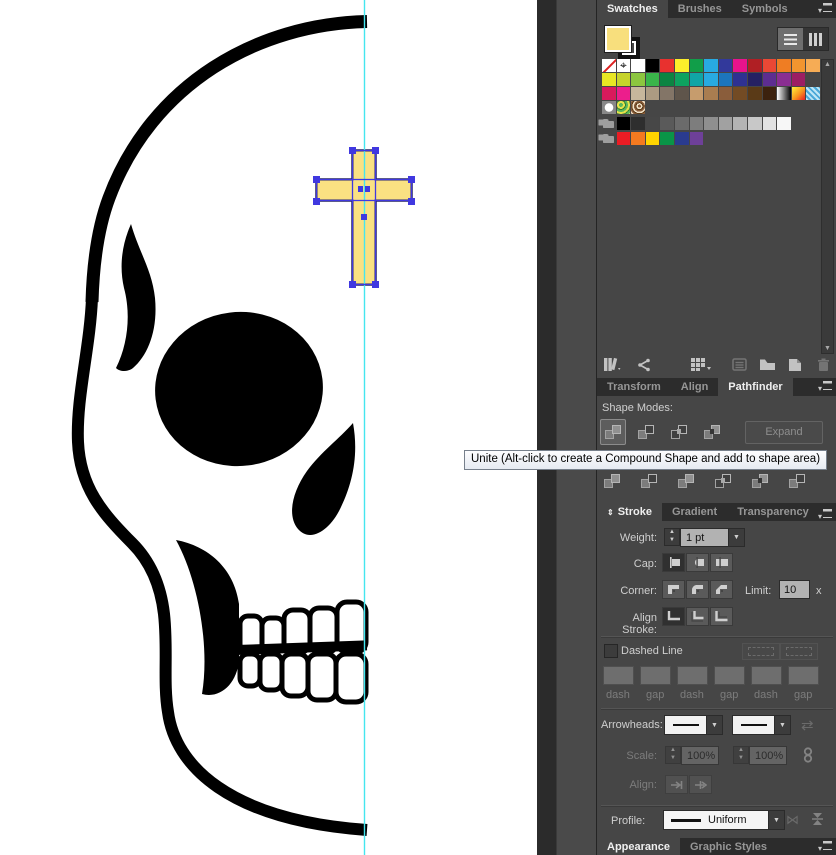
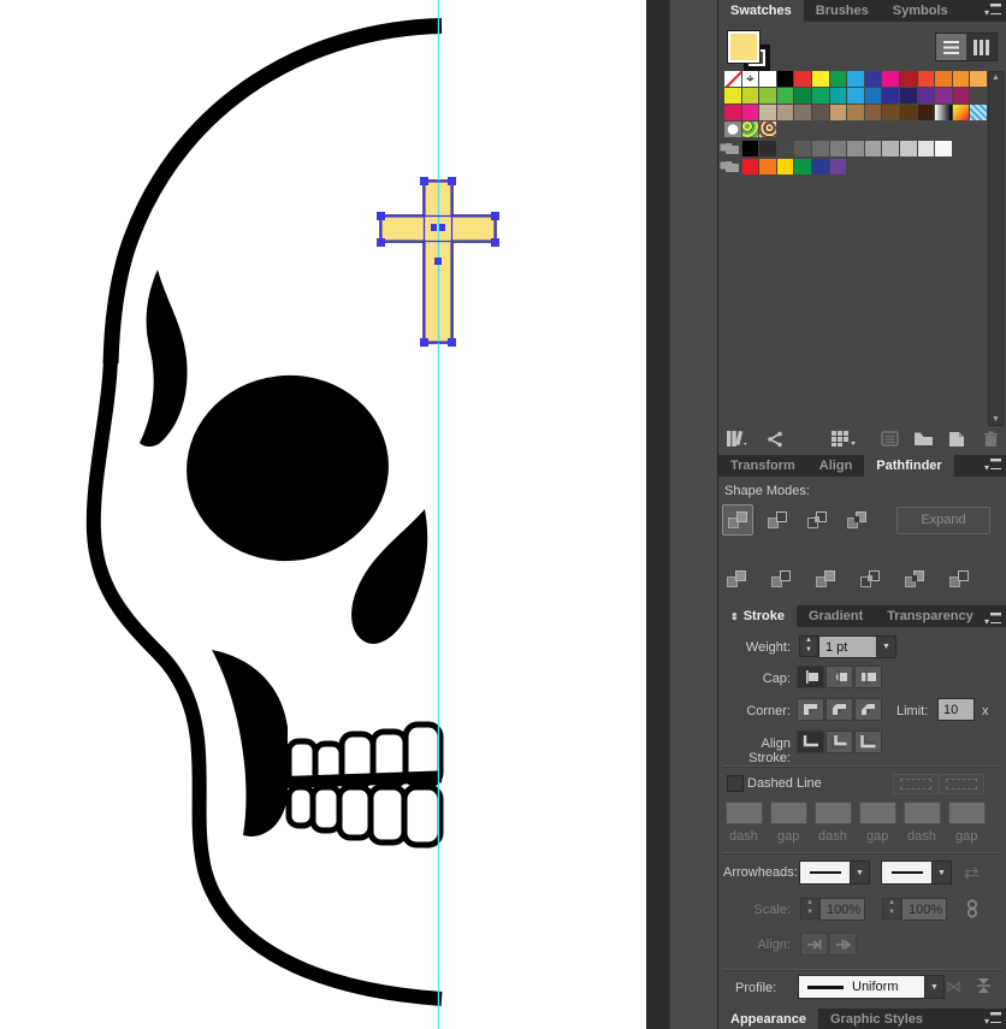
  Swatches
  Brushes
  Symbols
  ▾
  Transform
  Align
  Pathfinder
  ▾
  Shape Modes:
  Expand
  ⇕
  Stroke
  Gradient
  Transparency
  ▾
  Weight:
  1 pt
  Cap:
  Corner:
  Limit:
  10
  x
  Align Stroke:
  Dashed Line
  dash
  gap
  dash
  gap
  dash
  gap
  Arrowheads:
  ⇄
  Scale:
  100%
  100%
  Align:
  Profile:
  Uniform
  ⋈
  Appearance
  Graphic Styles
  ▾
- Unite (Alt-click to create a Compound Shape and add to shape area)
